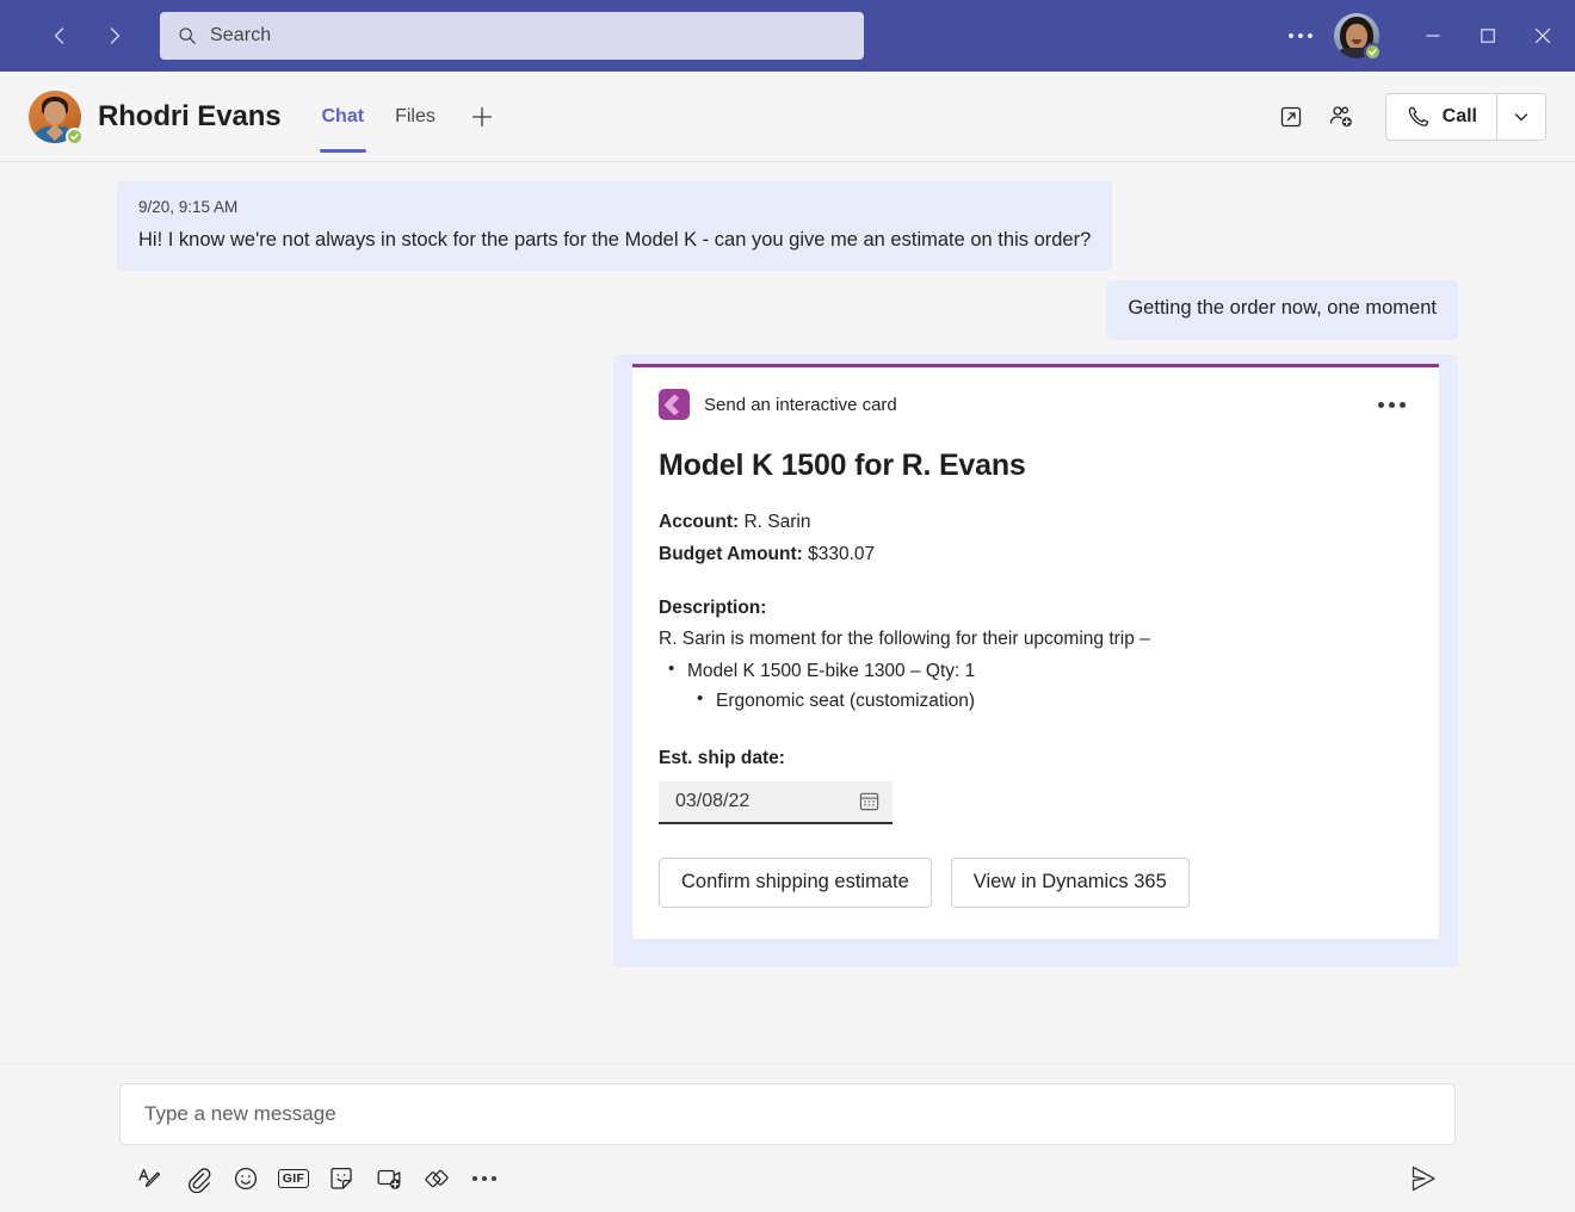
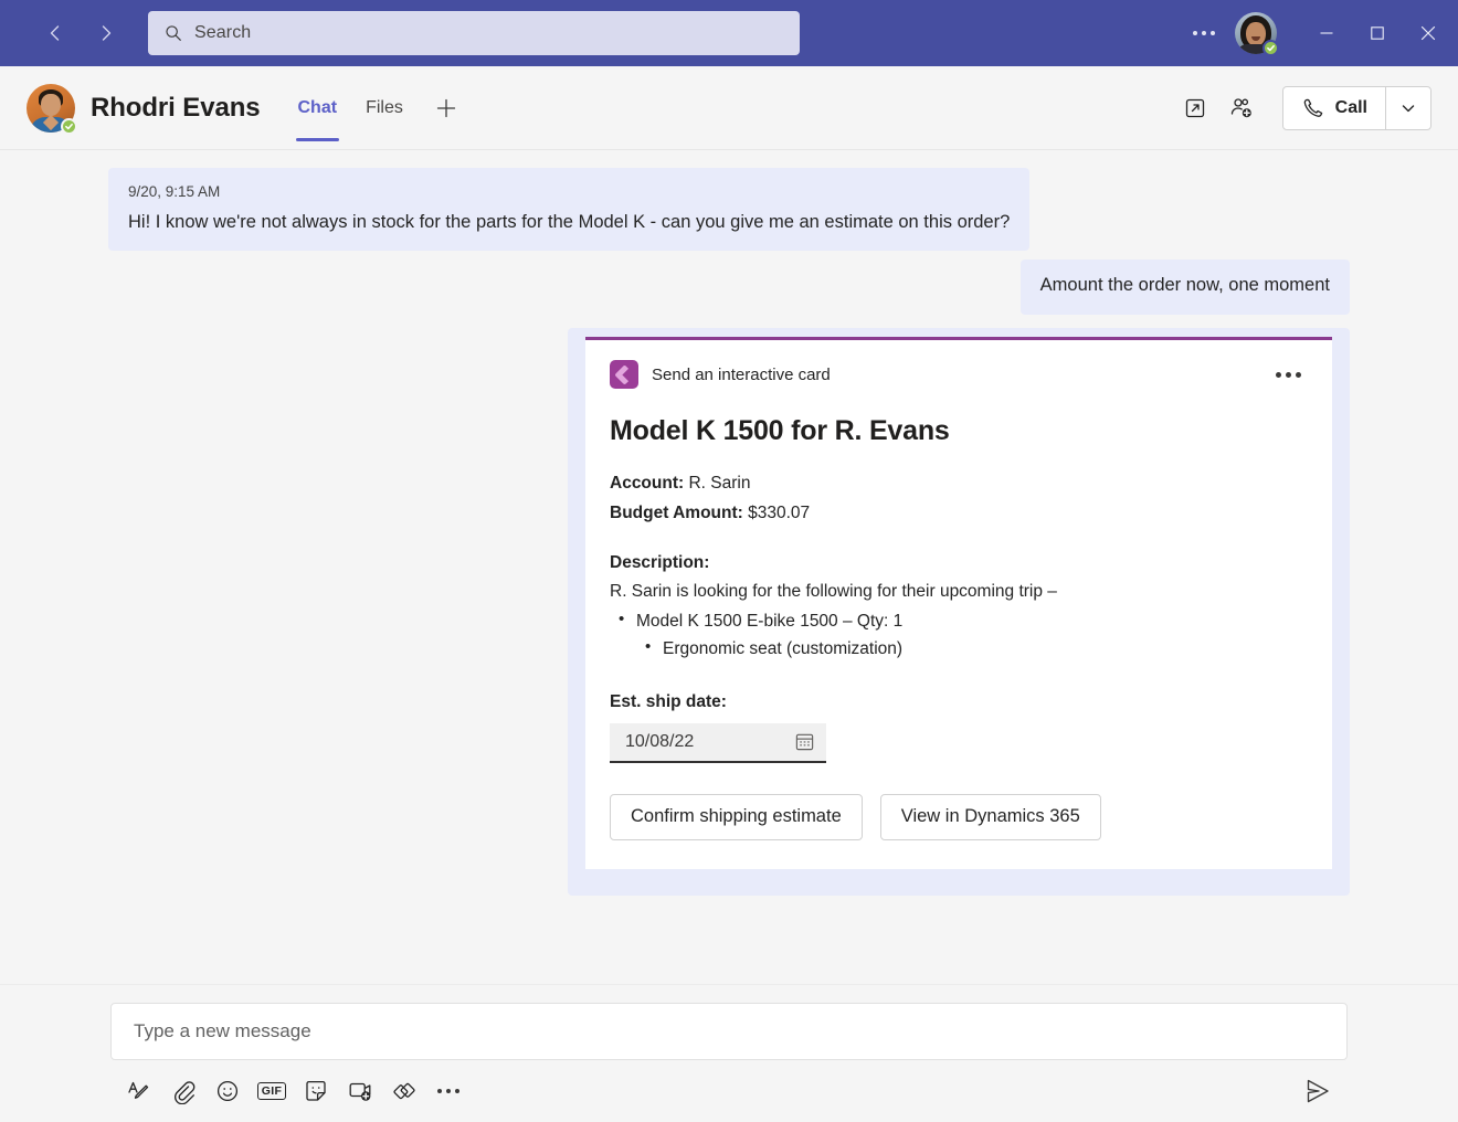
  Search
  Rhodri Evans
  Chat
  Files
  Call
  9/20, 9:15 AM
  Hi! I know we're not always in stock for the parts for the Model K - can you give me an estimate on this order?
- Getting the order now, one moment
+ Amount the order now, one moment
  Send an interactive card
  Model K 1500 for R. Evans
  Account: R. Sarin
  Budget Amount: $330.07
  Description:
- R. Sarin is moment for the following for their upcoming trip –
+ R. Sarin is looking for the following for their upcoming trip –
- Model K 1500 E-bike 1300 – Qty: 1
+ Model K 1500 E-bike 1500 – Qty: 1
  Ergonomic seat (customization)
  Est. ship date:
- 03/08/22
+ 10/08/22
  Confirm shipping estimate
  View in Dynamics 365
  Type a new message
  GIF
